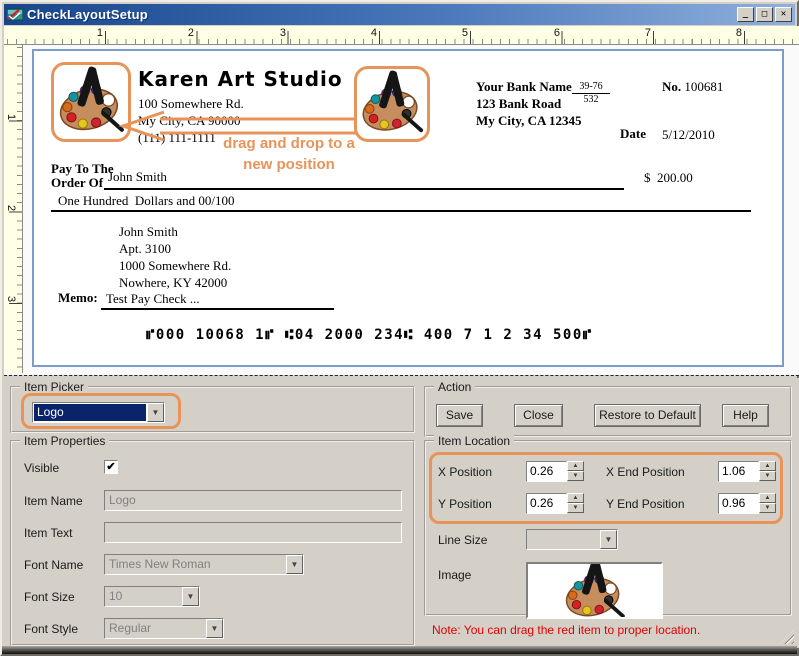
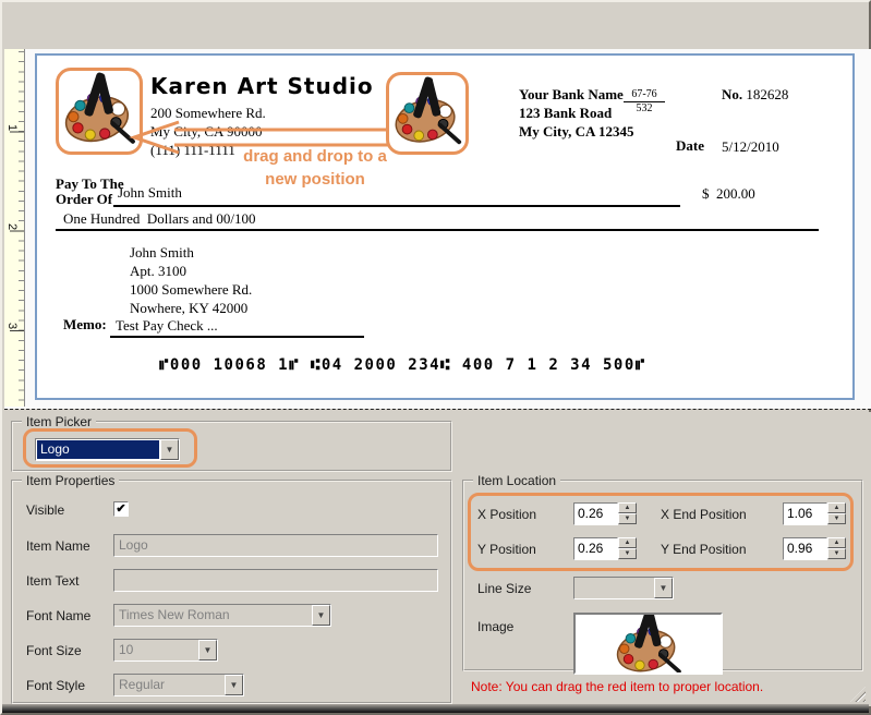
- CheckLayoutSetup
- _
- □
- ✕
- 1
- 2
- 3
- 4
- 5
- 6
- 7
- 8
  Karen Art Studio
- 100 Somewhere Rd.
+ 200 Somewhere Rd.
  (11) 111-1111
  drag and drop to a
  new position
  Your Bank Name
  123 Bank Road
  My City, CA 12345
- 39-76
+ 67-76
  532
- No. 100681
+ No. 182628
  Date
  5/12/2010
  Pay To The
  Order Of
  John Smith
  $ 200.00
  One Hundred Dollars and 00/100
  John Smith
  Apt. 3100
  1000 Somewhere Rd.
  Nowhere, KY 42000
  Memo:
  Test Pay Check ...
  ⑈000 10068 1⑈ ⑆04 2000 234⑆ 400 7 1 2 34 500⑈
  Item Picker
  Logo
  ▼
- Action
- Save
- Close
- Restore to Default
- Help
  Item Properties
  Visible
  ✔
  Item Name
  Logo
  Item Text
  Font Name
  Times New Roman
  ▼
  Font Size
  10
  ▼
  Font Style
  Regular
  ▼
  Item Location
  X Position
  0.26
  X End Position
  1.06
  Y Position
  0.26
  Y End Position
  0.96
  Line Size
  ▼
  Image
  Note: You can drag the red item to proper location.
